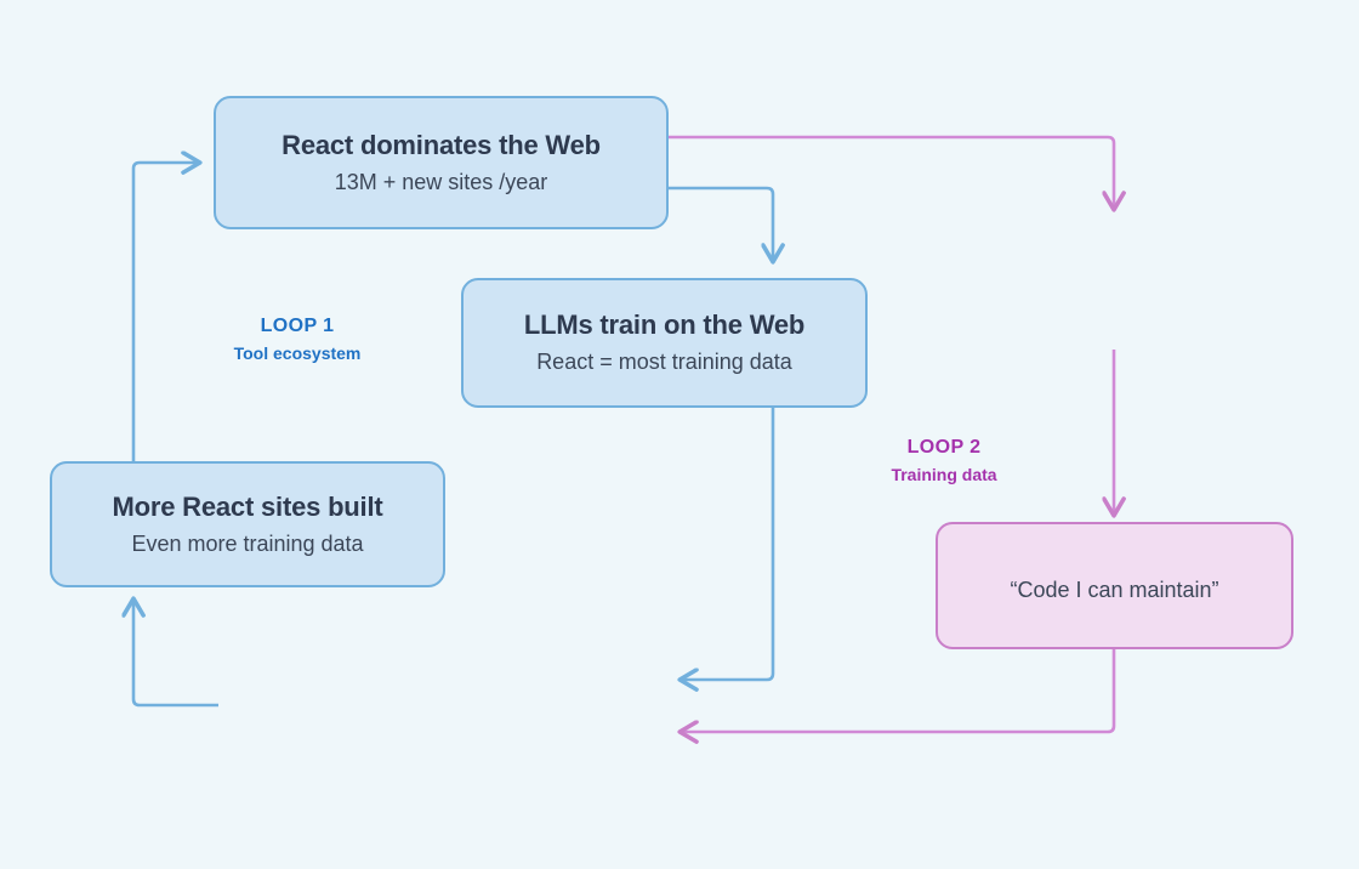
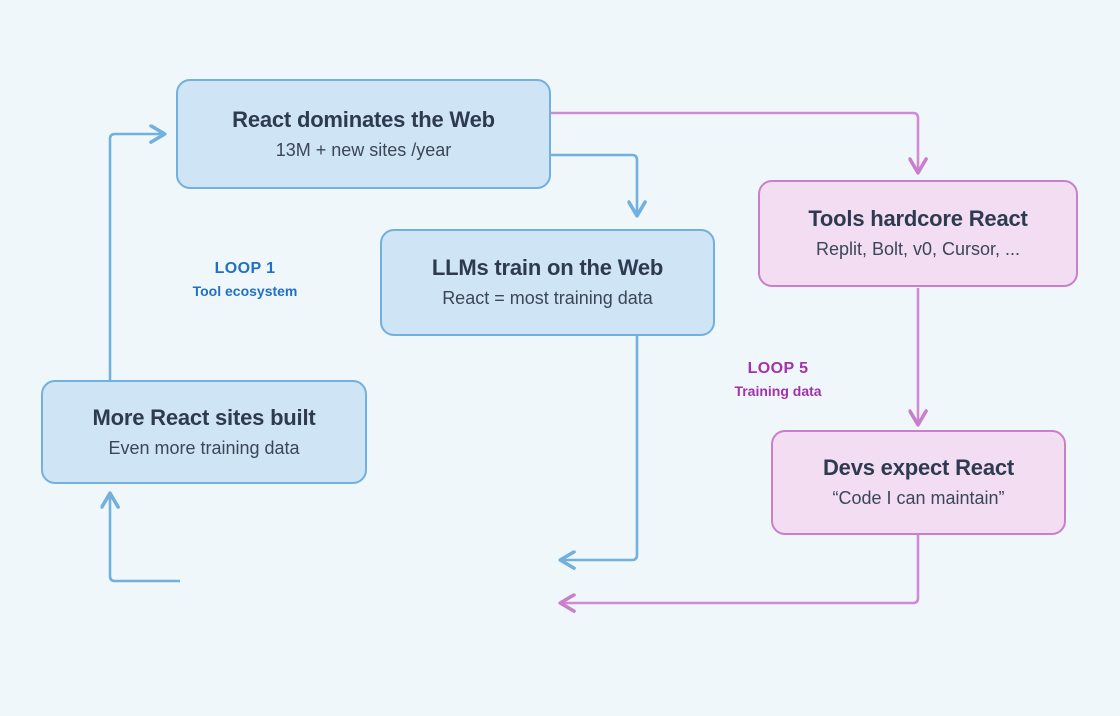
  React dominates the Web
  13M + new sites /year
  LLMs train on the Web
  React = most training data
  More React sites built
  Even more training data
+ Tools hardcore React
+ Replit, Bolt, v0, Cursor, ...
+ Devs expect React
  “Code I can maintain”
  LOOP 1
  Tool ecosystem
- LOOP 2
+ LOOP 5
  Training data
